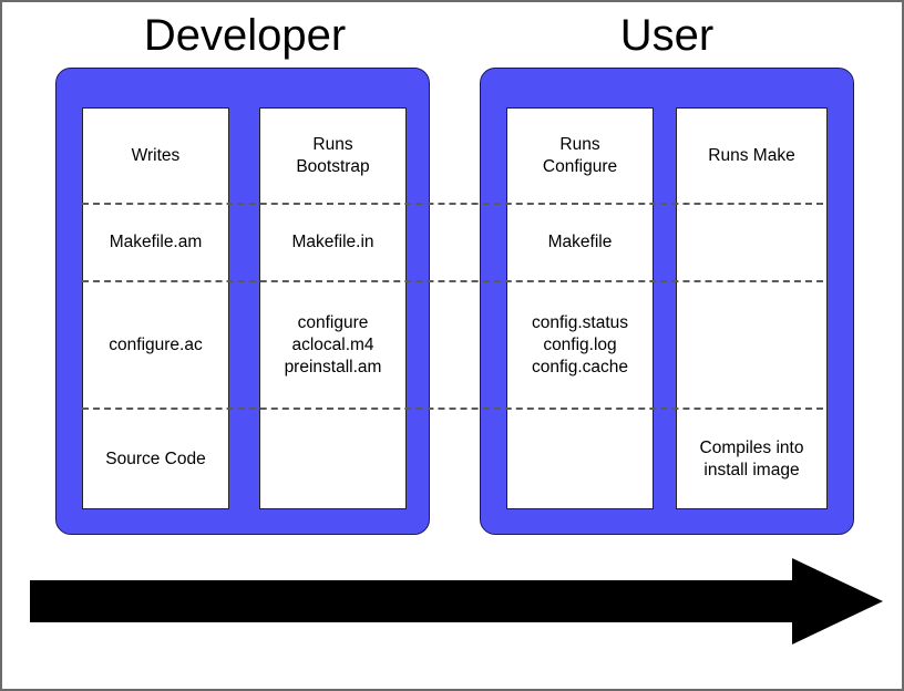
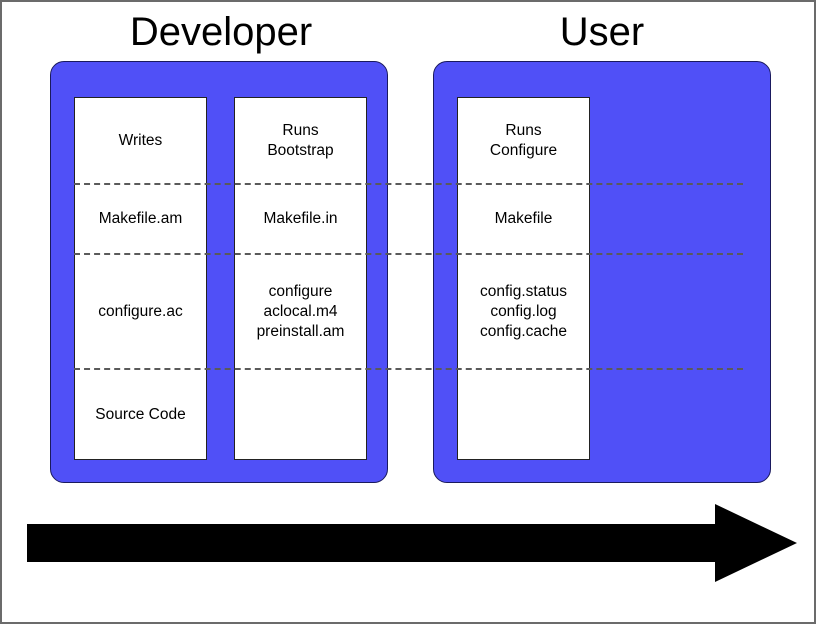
  Developer
  User
  Writes
  Makefile.am
  configure.ac
  Source Code
  Runs
  Bootstrap
  Makefile.in
  configure
  aclocal.m4
  preinstall.am
  Runs
  Configure
  Makefile
  config.status
  config.log
  config.cache
- Runs Make
- Compiles into
- install image
